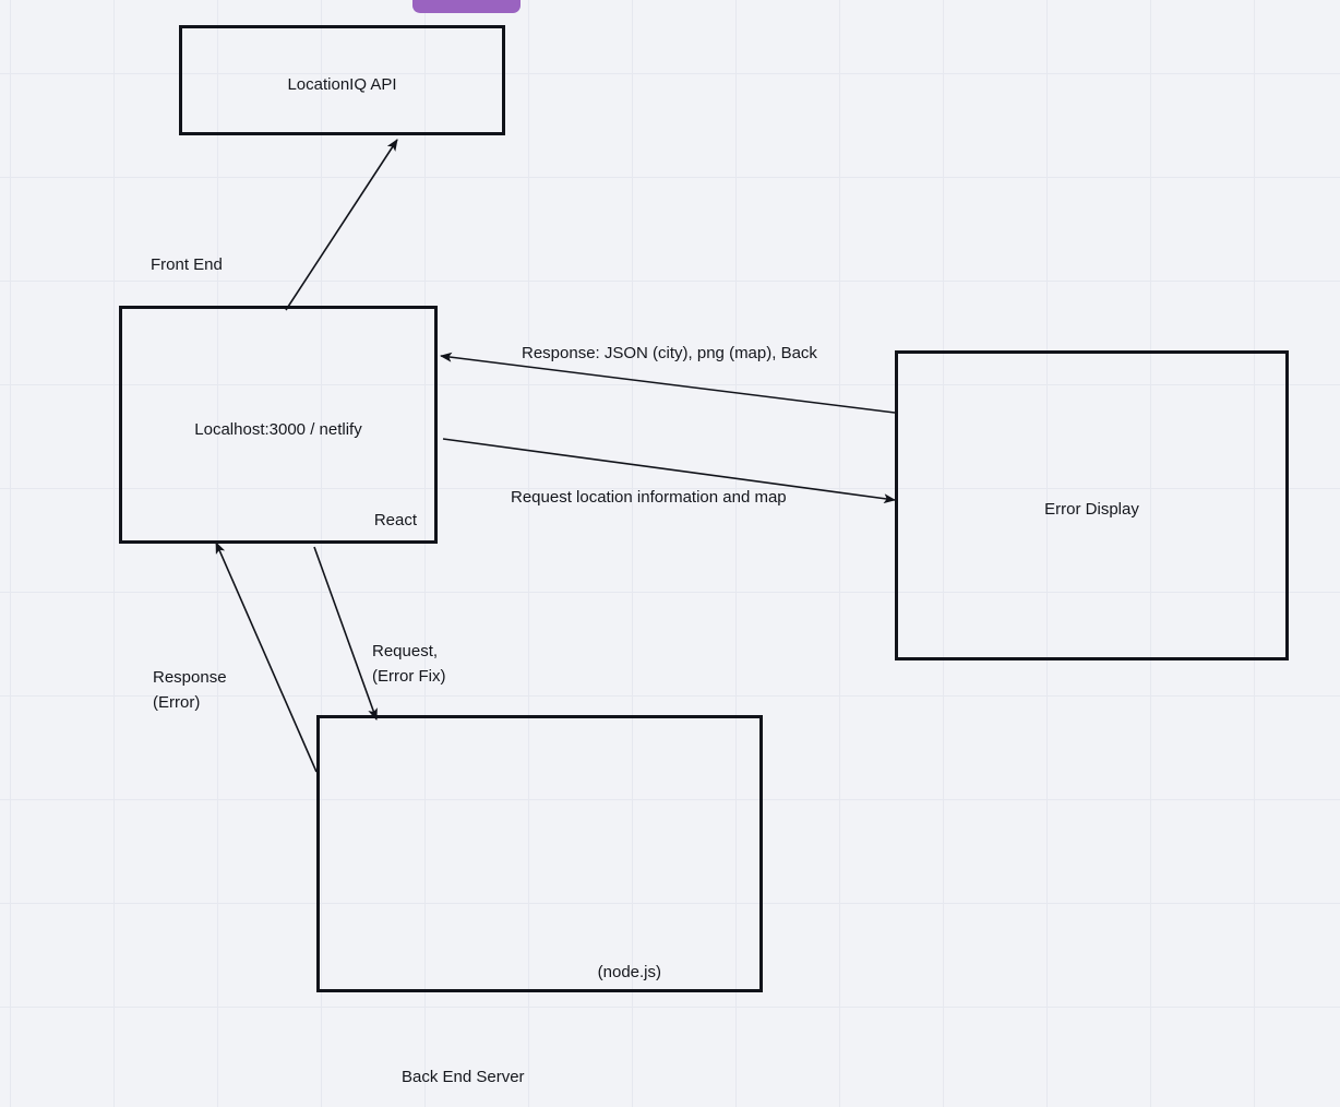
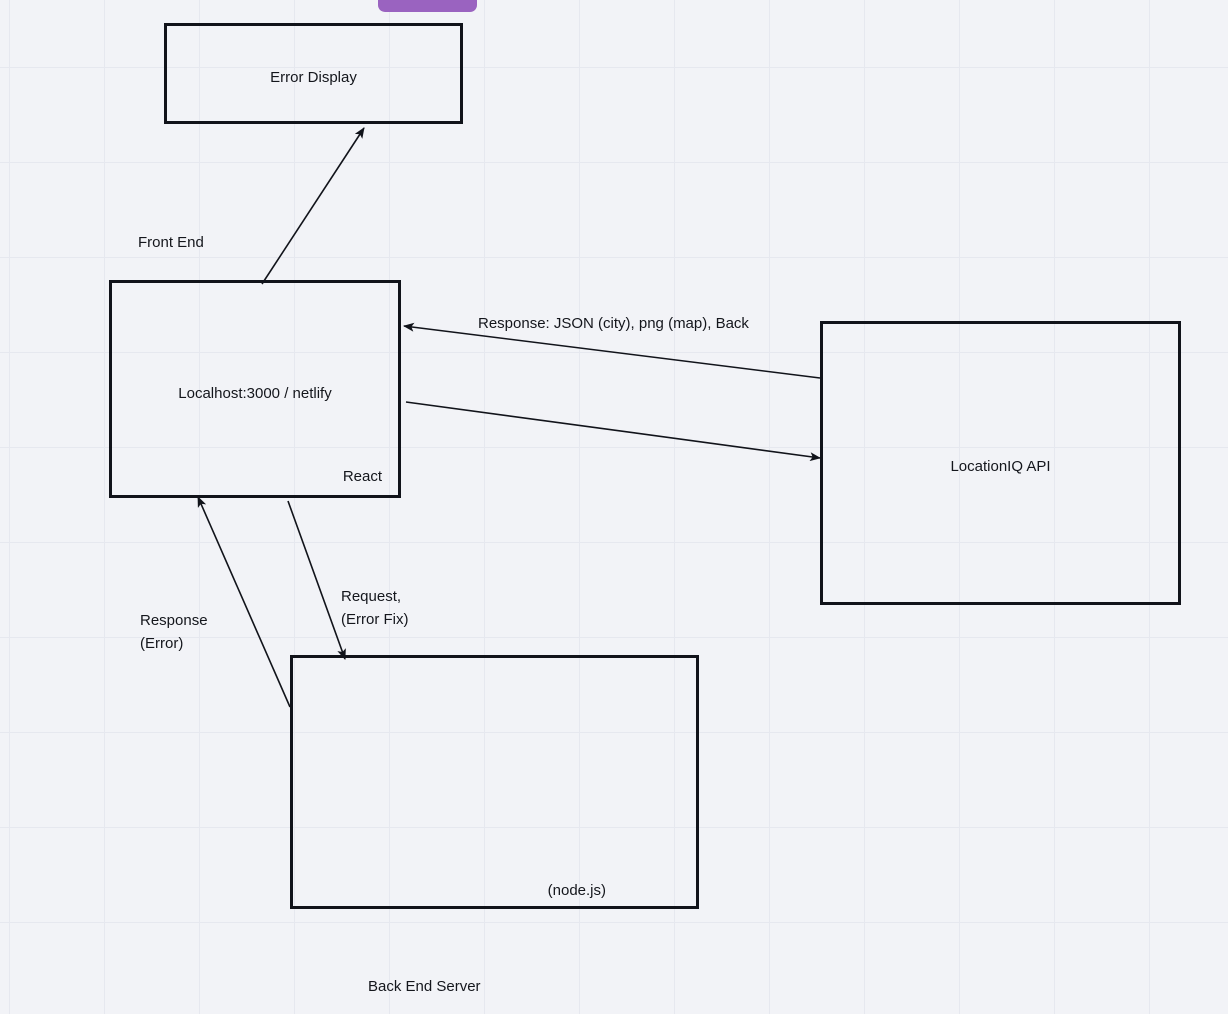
- LocationIQ API
+ Error Display
  Localhost:3000 / netlify
  React
- Error Display
+ LocationIQ API
  (node.js)
  Front End
  Back End Server
  Response: JSON (city), png (map), Back
- Request location information and map
  Request,
  (Error Fix)
  Response
  (Error)
